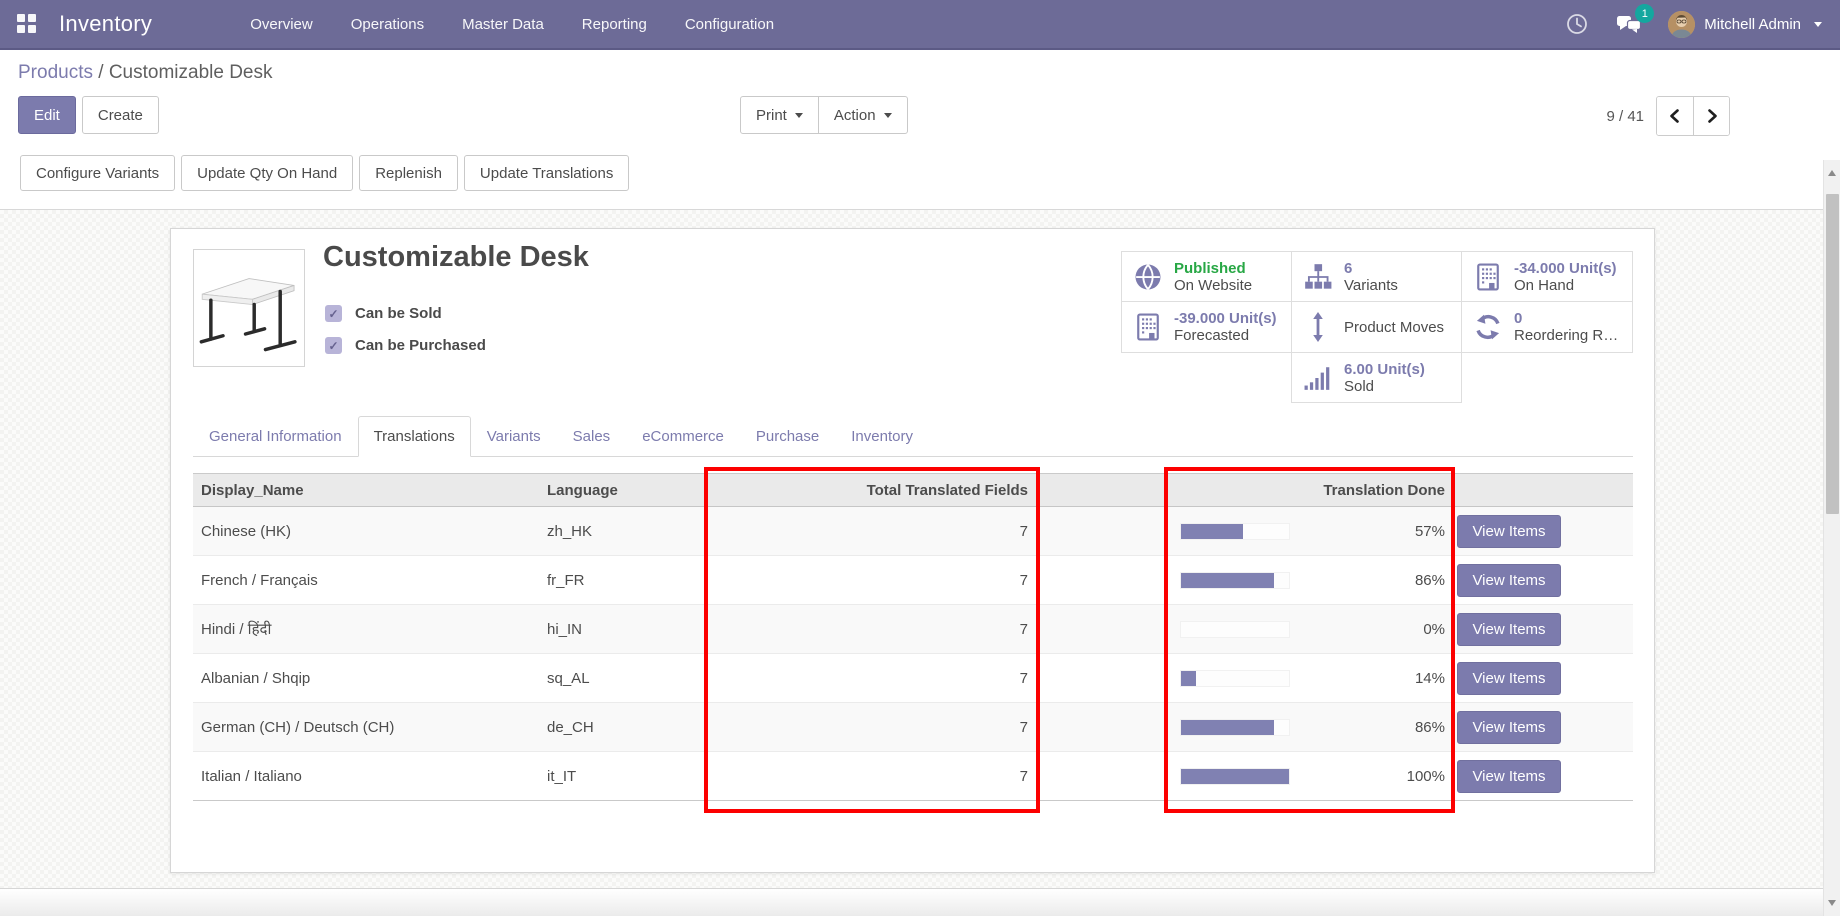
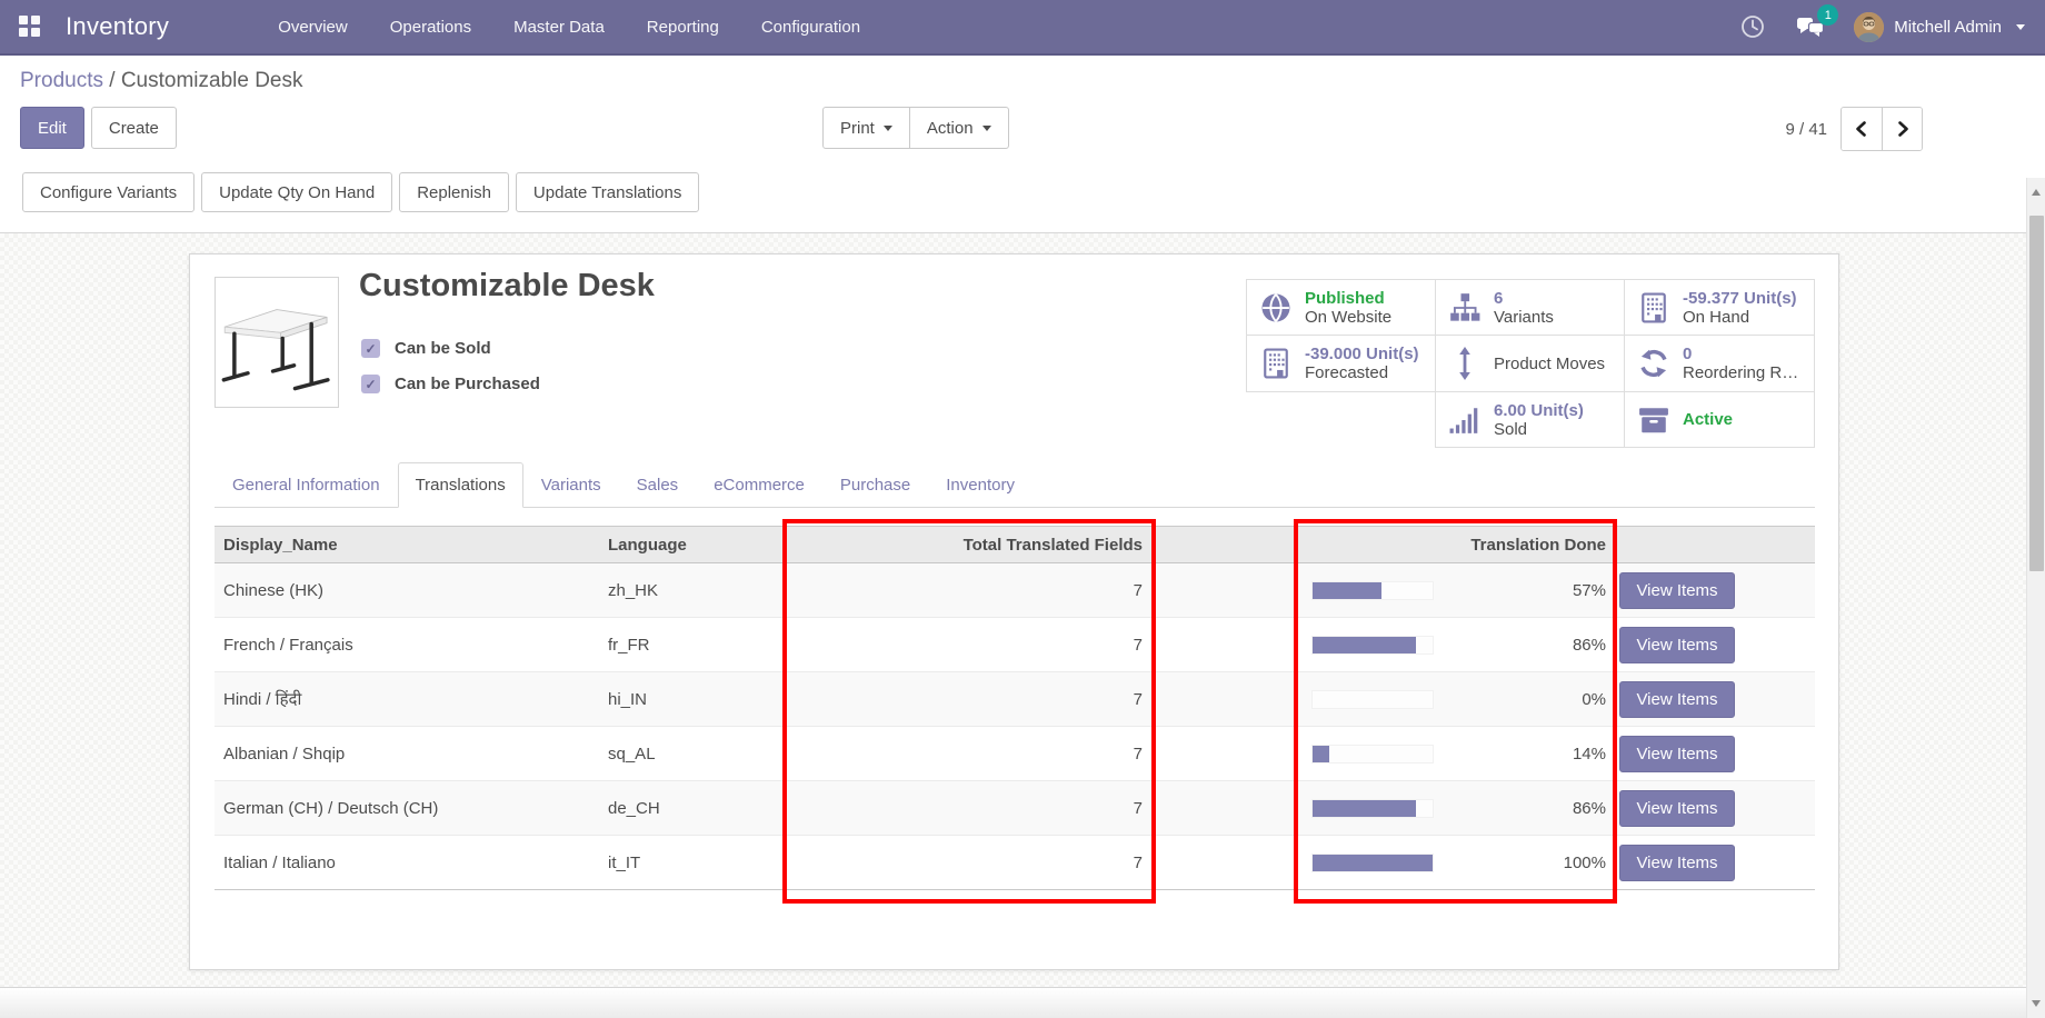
  Inventory
  Overview
  Operations
  Master Data
  Reporting
  Configuration
  1
  Mitchell Admin
  Products / Customizable Desk
  Edit
  Create
  Print
  Action
  9 / 41
  Configure Variants
  Update Qty On Hand
  Replenish
  Update Translations
  Customizable Desk
  ✓
  Can be Sold
  ✓
  Can be Purchased
  Published
  On Website
  6
  Variants
- -34.000 Unit(s)
+ -59.377 Unit(s)
  On Hand
  -39.000 Unit(s)
  Forecasted
  Product Moves
  0
  Reordering R…
  6.00 Unit(s)
  Sold
+ Active
  General Information
  Translations
  Variants
  Sales
  eCommerce
  Purchase
  Inventory
  Display_Name
  Language
  Total Translated Fields
  Translation Done
  Chinese (HK)
  zh_HK
  7
  57%
  View Items
  French / Français
  fr_FR
  7
  86%
  View Items
  Hindi / हिंदी
  hi_IN
  7
  0%
  View Items
  Albanian / Shqip
  sq_AL
  7
  14%
  View Items
  German (CH) / Deutsch (CH)
  de_CH
  7
  86%
  View Items
  Italian / Italiano
  it_IT
  7
  100%
  View Items
